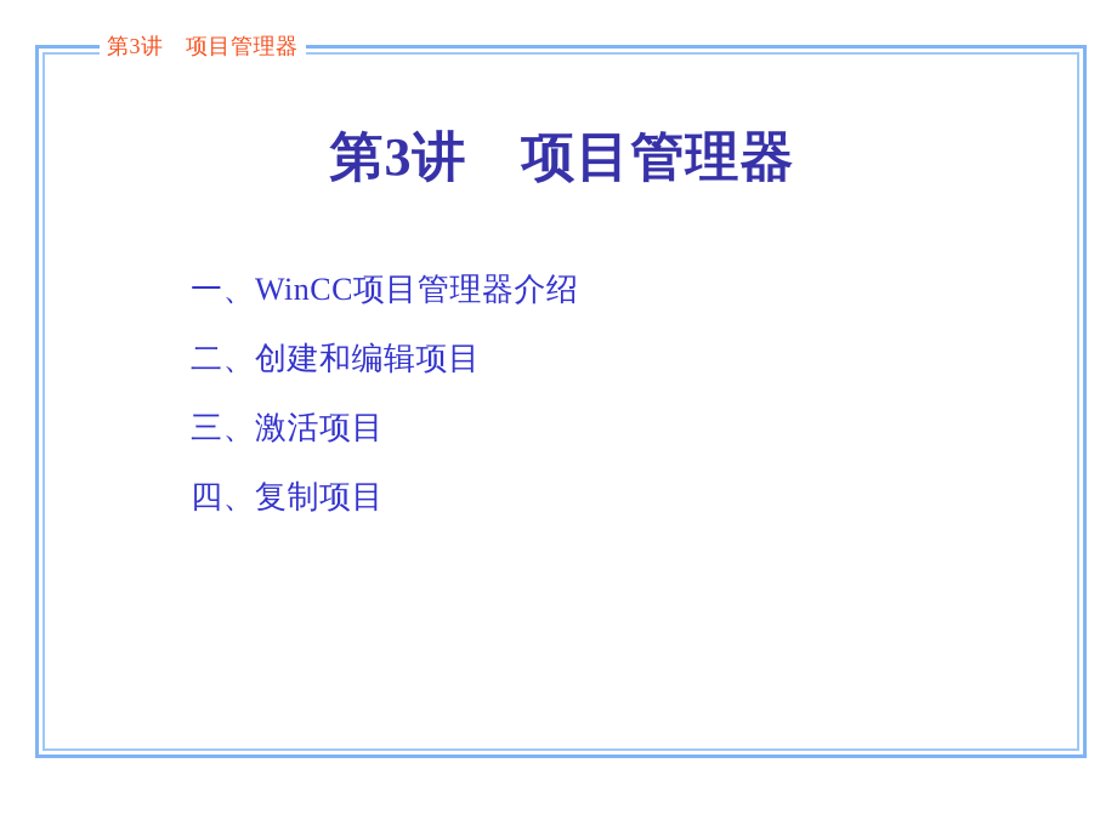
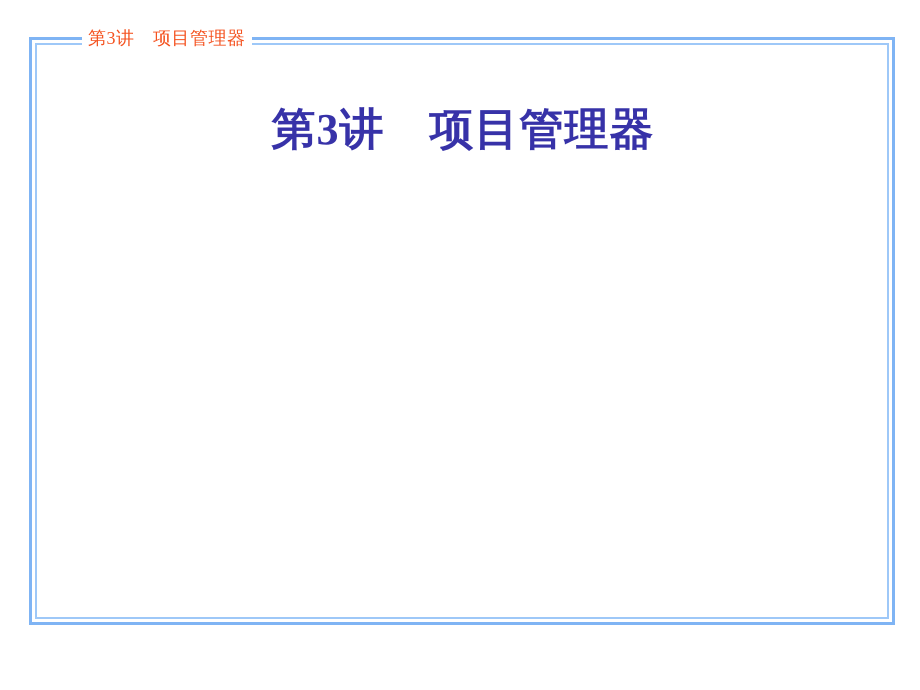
  第3讲 项目管理器
  第3讲 项目管理器
- 一、WinCC项目管理器介绍
- 二、创建和编辑项目
- 三、激活项目
- 四、复制项目
